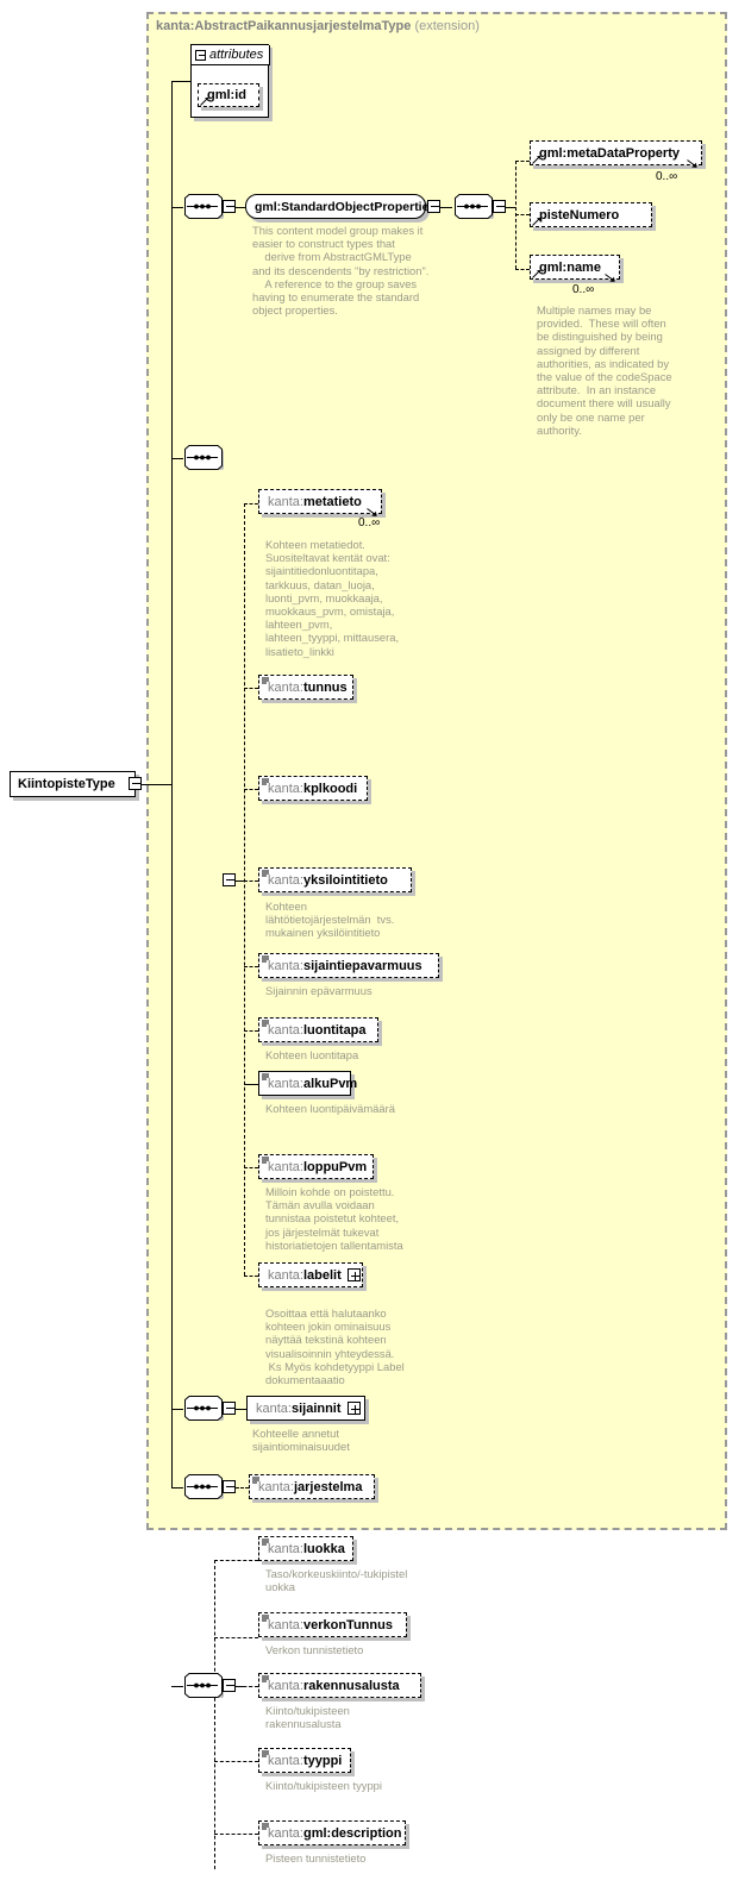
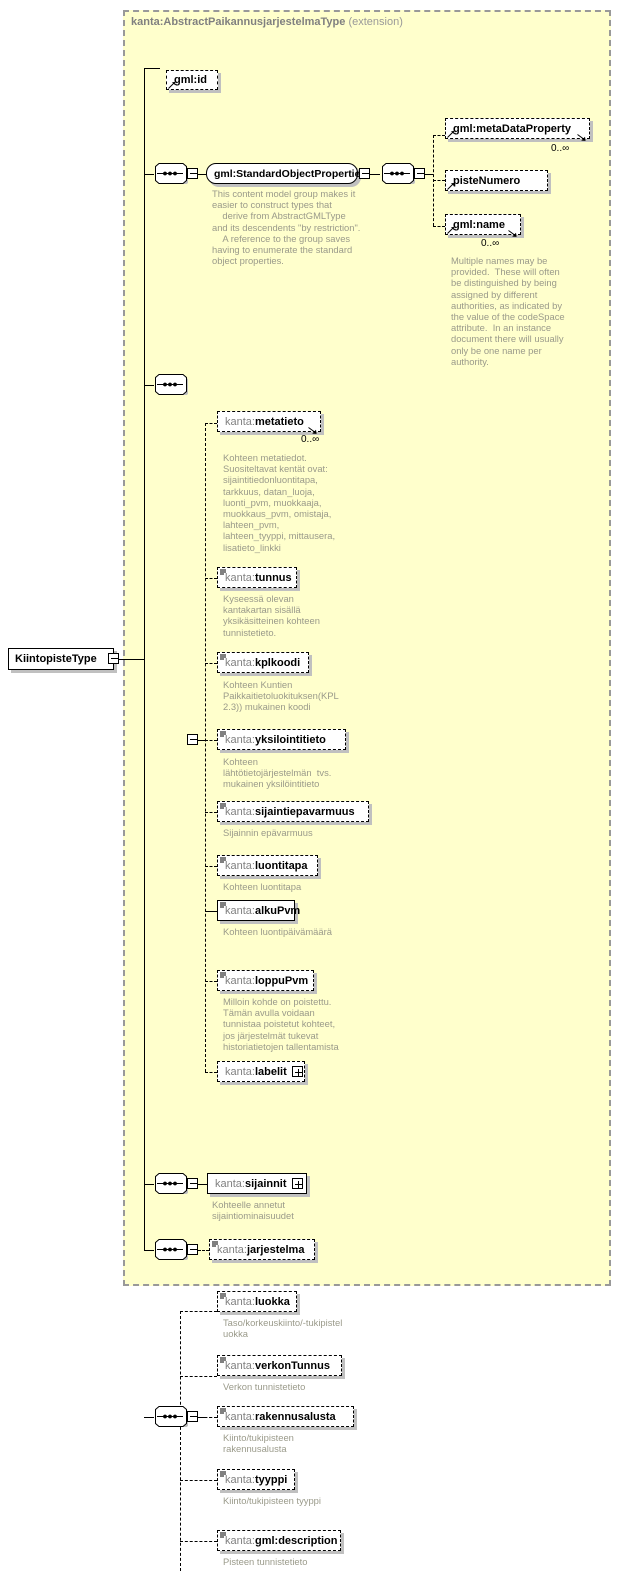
  kanta:AbstractPaikannusjarjestelmaType (extension)
  KiintopisteType
- attributes
  gml:id
  gml:StandardObjectPropertie
  This content model group makes it
  easier to construct types that
  derive from AbstractGMLType
  and its descendents "by restriction".
  A reference to the group saves
  having to enumerate the standard
  object properties.
  gml:metaDataProperty
  0..∞
  pisteNumero
  gml:name
  0..∞
  Multiple names may be
  provided. These will often
  be distinguished by being
  assigned by different
  authorities, as indicated by
  the value of the codeSpace
  attribute. In an instance
  document there will usually
  only be one name per
  authority.
  kanta:
  metatieto
  0..∞
  Kohteen metatiedot.
  Suositeltavat kentät ovat:
  sijaintitiedonluontitapa,
  tarkkuus, datan_luoja,
  luonti_pvm, muokkaaja,
  muokkaus_pvm, omistaja,
  lahteen_pvm,
  lahteen_tyyppi, mittausera,
  lisatieto_linkki
  kanta:
  tunnus
+ Kyseessä olevan
+ kantakartan sisällä
+ yksikäsitteinen kohteen
+ tunnistetieto.
  kanta:
  kplkoodi
+ Kohteen Kuntien
+ Paikkaitietoluokituksen(KPL
+ 2.3)) mukainen koodi
  kanta:
  yksilointitieto
  Kohteen
  lähtötietojärjestelmän tvs.
  mukainen yksilöintitieto
  kanta:
  sijaintiepavarmuus
  Sijainnin epävarmuus
  kanta:
  luontitapa
  Kohteen luontitapa
  kanta:
  alkuPvm
  Kohteen luontipäivämäärä
  kanta:
  loppuPvm
  Milloin kohde on poistettu.
  Tämän avulla voidaan
  tunnistaa poistetut kohteet,
  jos järjestelmät tukevat
  historiatietojen tallentamista
  kanta:
  labelit
- Osoittaa että halutaanko
- kohteen jokin ominaisuus
- näyttää tekstinä kohteen
- visualisoinnin yhteydessä.
- Ks Myös kohdetyyppi Label
- dokumentaaatio
  kanta:
  sijainnit
  Kohteelle annetut
  sijaintiominaisuudet
  kanta:
  jarjestelma
  kanta:
  luokka
  Taso/korkeuskiinto/-tukipistel
  uokka
  kanta:
  verkonTunnus
  Verkon tunnistetieto
  kanta:
  rakennusalusta
  Kiinto/tukipisteen
  rakennusalusta
  kanta:
  tyyppi
  Kiinto/tukipisteen tyyppi
  kanta:
  gml:description
  Pisteen tunnistetieto
